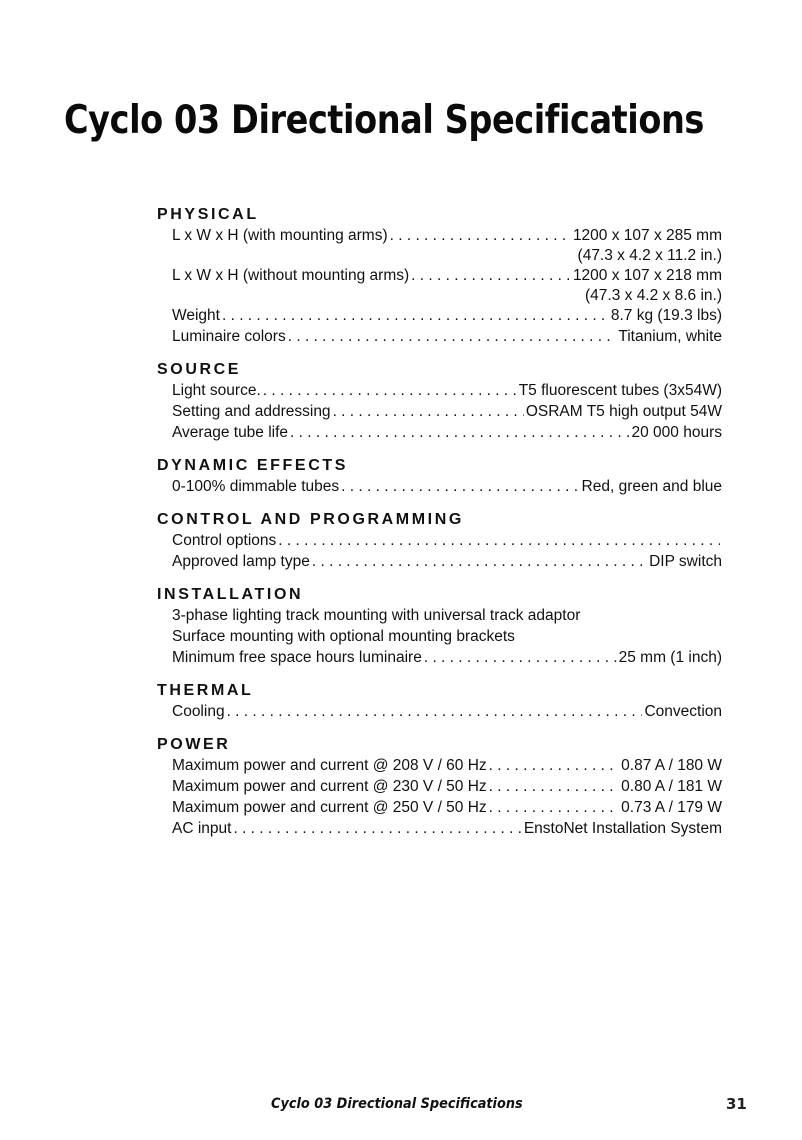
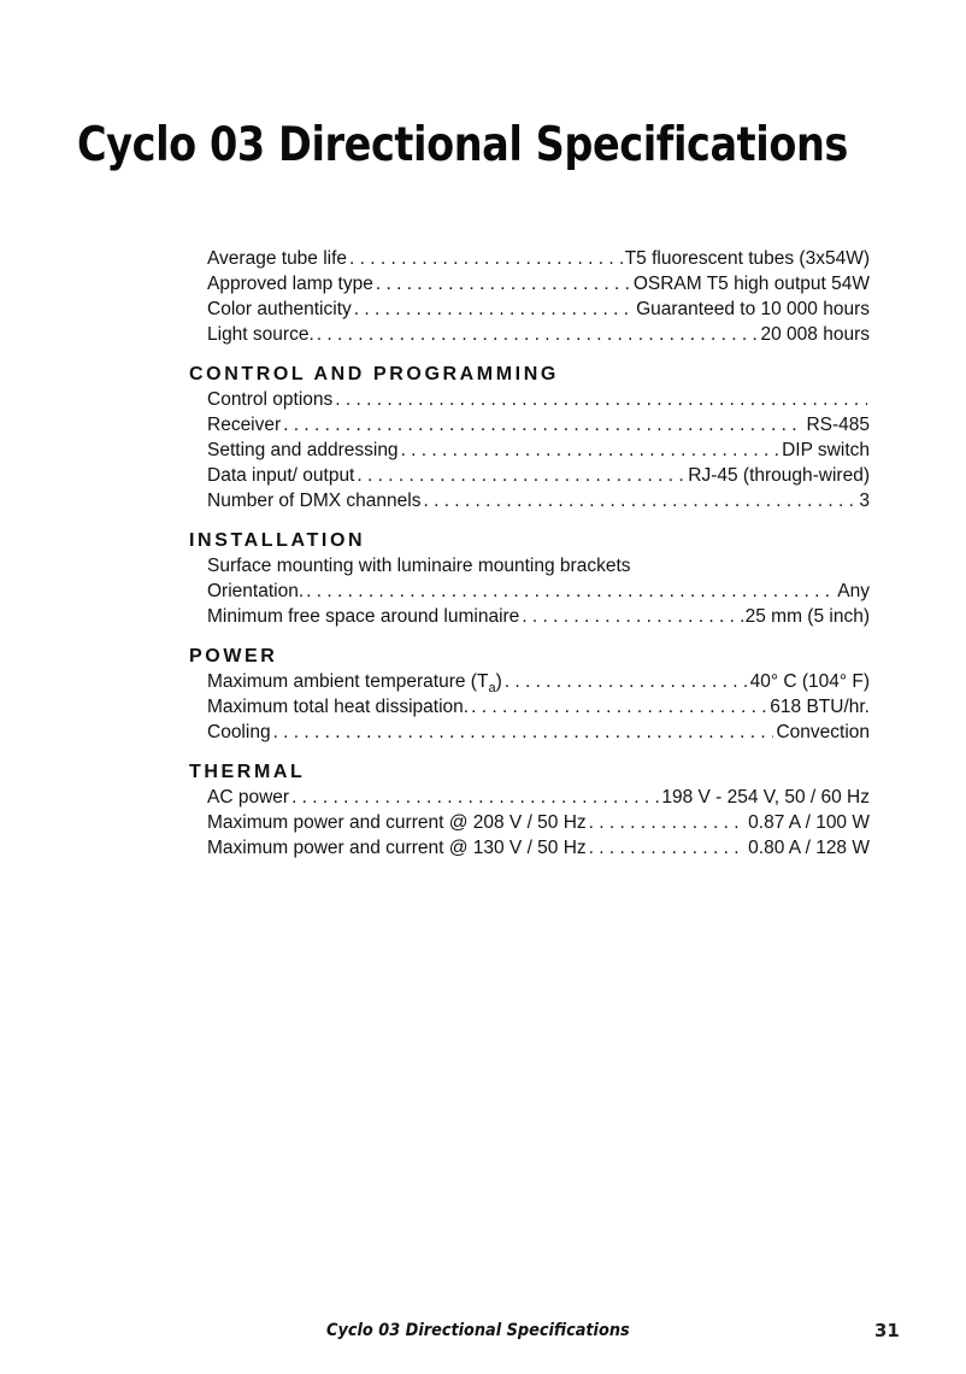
  Cyclo 03 Directional Specifications
- PHYSICAL
- L x W x H (with mounting arms)
- 1200 x 107 x 285 mm
- (47.3 x 4.2 x 11.2 in.)
- L x W x H (without mounting arms)
- 1200 x 107 x 218 mm
- (47.3 x 4.2 x 8.6 in.)
- Weight
- 8.7 kg (19.3 lbs)
- Luminaire colors
- Titanium, white
- SOURCE
- Light source.
+ Average tube life
  T5 fluorescent tubes (3x54W)
- Setting and addressing
+ Approved lamp type
  OSRAM T5 high output 54W
+ Color authenticity
+ Guaranteed to 10 000 hours
- Average tube life
+ Light source.
- 20 000 hours
+ 20 008 hours
- DYNAMIC EFFECTS
- 0-100% dimmable tubes
- Red, green and blue
  CONTROL AND PROGRAMMING
  Control options
+ Receiver
+ RS-485
- Approved lamp type
+ Setting and addressing
  DIP switch
+ Data input/ output
+ RJ-45 (through-wired)
+ Number of DMX channels
+ 3
  INSTALLATION
- 3-phase lighting track mounting with universal track adaptor
- Surface mounting with optional mounting brackets
+ Surface mounting with luminaire mounting brackets
+ Orientation.
+ Any
- Minimum free space hours luminaire
+ Minimum free space around luminaire
- 25 mm (1 inch)
+ 25 mm (5 inch)
- THERMAL
+ POWER
+ Maximum ambient temperature (Ta)
+ 40° C (104° F)
+ Maximum total heat dissipation.
+ 618 BTU/hr.
  Cooling
  Convection
- POWER
+ THERMAL
+ AC power
+ 198 V - 254 V, 50 / 60 Hz
- Maximum power and current @ 208 V / 60 Hz
+ Maximum power and current @ 208 V / 50 Hz
- 0.87 A / 180 W
+ 0.87 A / 100 W
- Maximum power and current @ 230 V / 50 Hz
+ Maximum power and current @ 130 V / 50 Hz
- 0.80 A / 181 W
+ 0.80 A / 128 W
- Maximum power and current @ 250 V / 50 Hz
- 0.73 A / 179 W
- AC input
- EnstoNet Installation System
  Cyclo 03 Directional Specifications
  31
